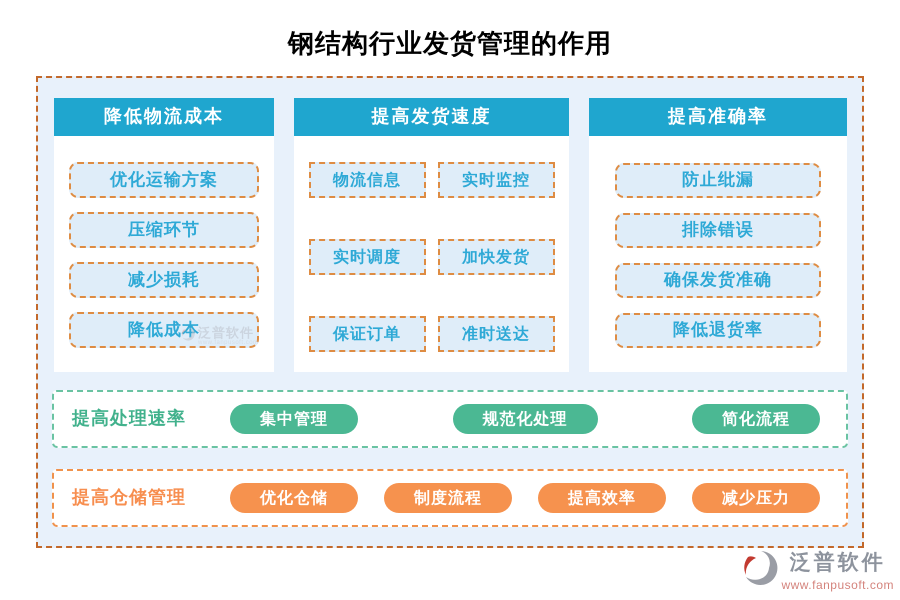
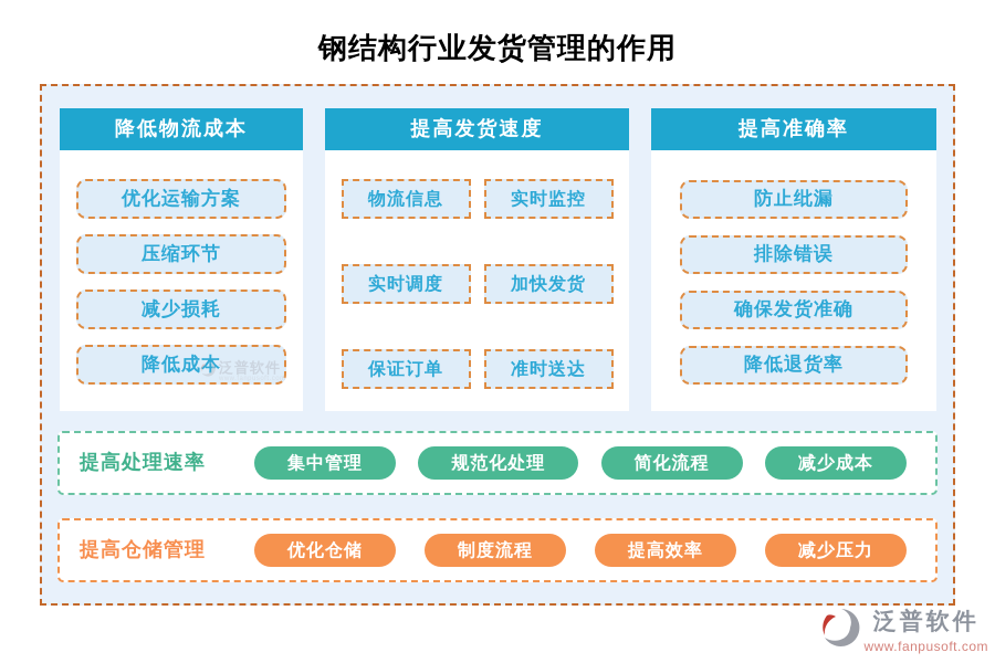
  钢结构行业发货管理的作用
  降低物流成本
  优化运输方案
  压缩环节
  减少损耗
  降低成本
  提高发货速度
  物流信息
  实时监控
  实时调度
  加快发货
  保证订单
  准时送达
  提高准确率
  防止纰漏
  排除错误
  确保发货准确
  降低退货率
  提高处理速率
  集中管理
  规范化处理
  简化流程
+ 减少成本
  提高仓储管理
  优化仓储
  制度流程
  提高效率
  减少压力
  泛普软件
  泛普软件
  www.fanpusoft.com
